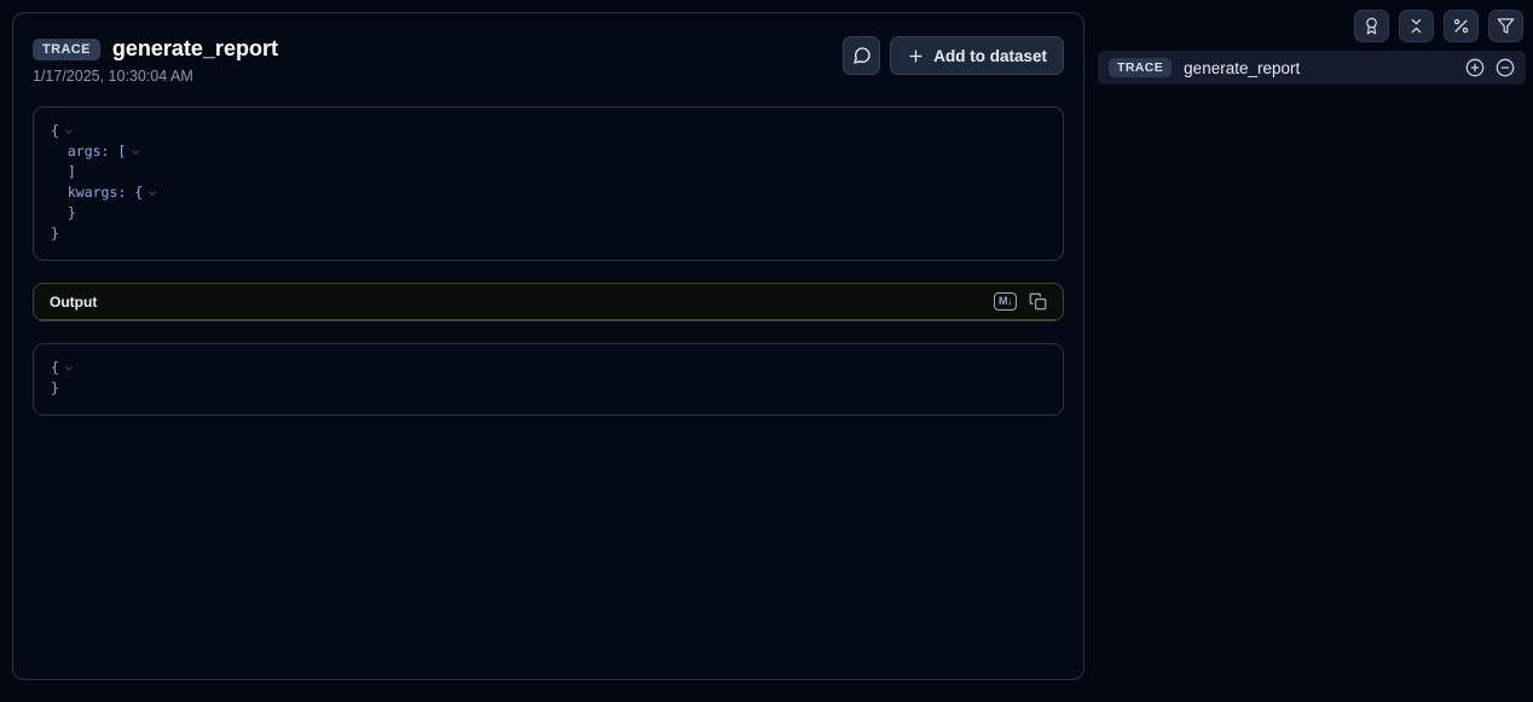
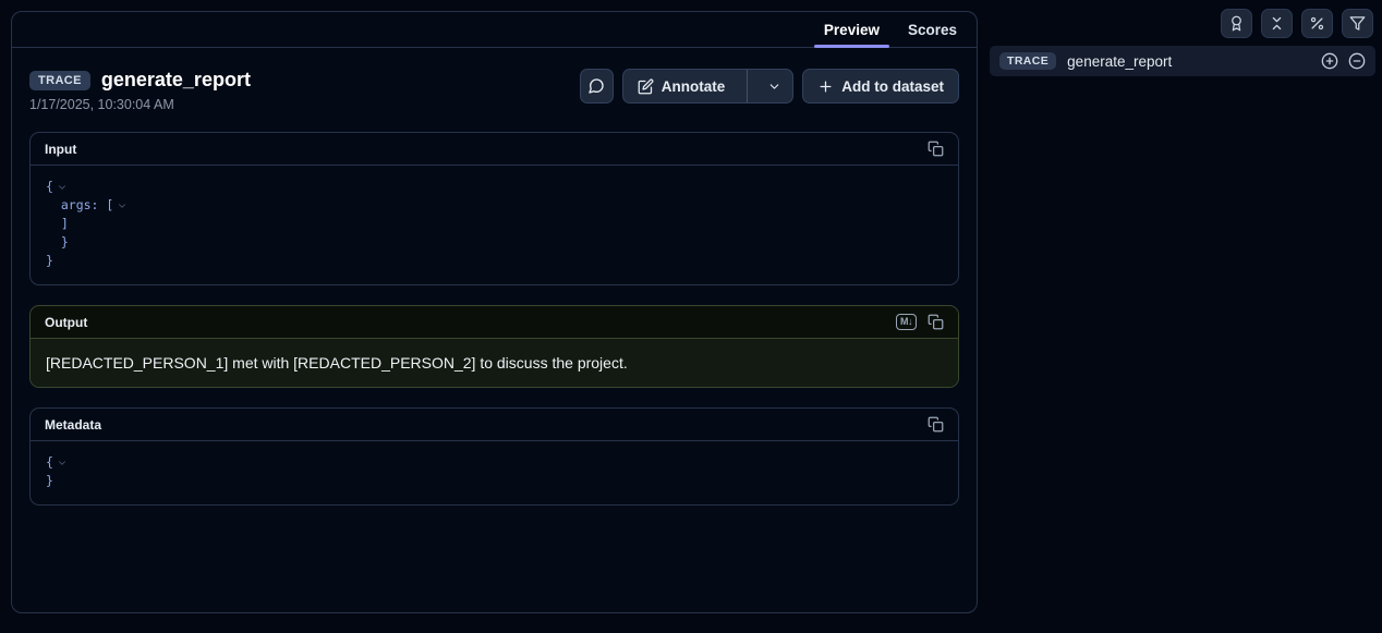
+ Preview
+ Scores
  TRACE
  generate_report
  1/17/2025, 10:30:04 AM
+ Annotate
  Add to dataset
+ Input
  {
  args: [
  ]
- kwargs: {
  }
  }
  Output
  M↓
+ [REDACTED_PERSON_1] met with [REDACTED_PERSON_2] to discuss the project.
+ Metadata
  {
  }
  TRACE
  generate_report
